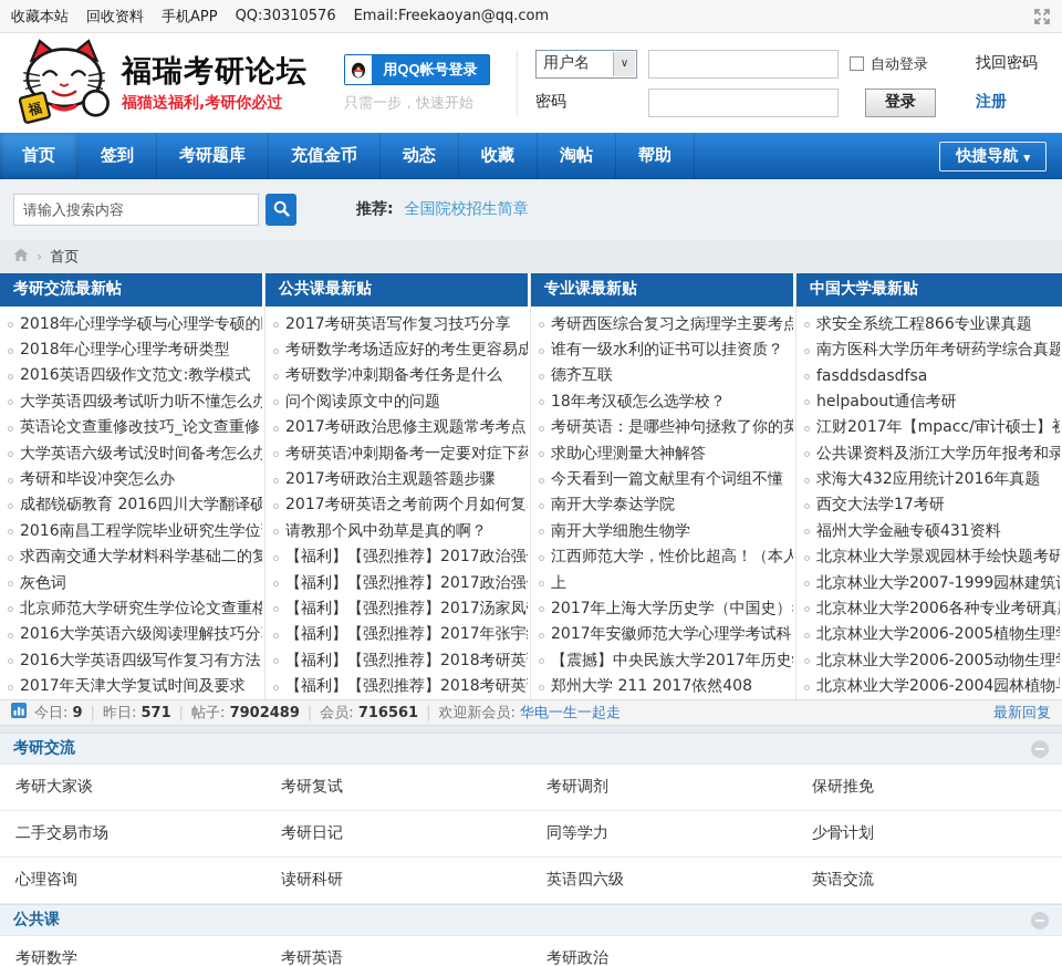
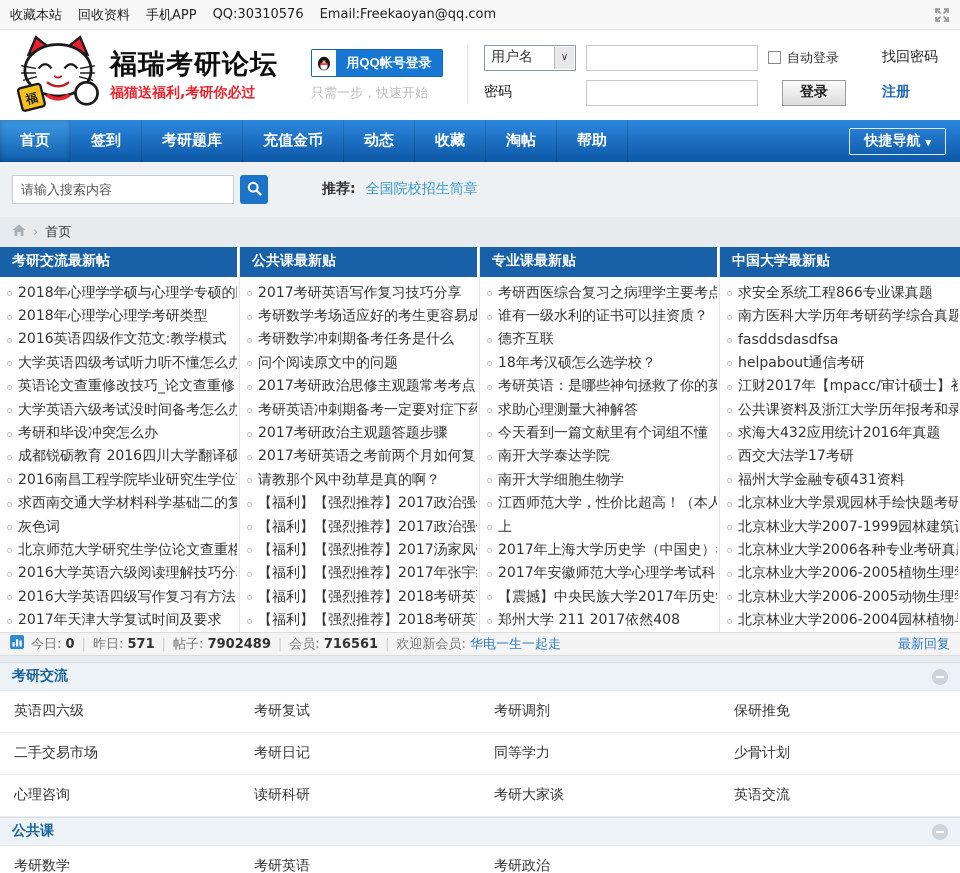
  收藏本站
  回收资料
  手机APP
  QQ:30310576
  Email:Freekaoyan@qq.com
  福瑞考研论坛
  福猫送福利,考研你必过
  用QQ帐号登录
  只需一步，快速开始
  用户名
  自动登录
  找回密码
  密码
  登录
  注册
  首页
  签到
  考研题库
  充值金币
  动态
  收藏
  淘帖
  帮助
  快捷导航
  请输入搜索内容
  推荐:
  全国院校招生简章
  首页
  考研交流最新帖
  2018年心理学学硕与心理学专硕的
  2018年心理学心理学考研类型
  2016英语四级作文范文:教学模式
  大学英语四级考试听力听不懂怎么办
  英语论文查重修改技巧_论文查重修
  大学英语六级考试没时间备考怎么办
  考研和毕设冲突怎么办
  成都锐砺教育 2016四川大学翻译硕
  2016南昌工程学院毕业研究生学位
  求西南交通大学材料科学基础二的复
  灰色词
  北京师范大学研究生学位论文查重格
  2016大学英语六级阅读理解技巧分
  2016大学英语四级写作复习有方法
  2017年天津大学复试时间及要求
  公共课最新贴
  2017考研英语写作复习技巧分享
  考研数学考场适应好的考生更容易成
  考研数学冲刺期备考任务是什么
  问个阅读原文中的问题
  2017考研政治思修主观题常考考点
  考研英语冲刺期备考一定要对症下药
  2017考研政治主观题答题步骤
  2017考研英语之考前两个月如何复
  请教那个风中劲草是真的啊？
  【福利】【强烈推荐】2017政治强
  【福利】【强烈推荐】2017政治强
  【福利】【强烈推荐】2017汤家凤
  【福利】【强烈推荐】2017年张宇
  【福利】【强烈推荐】2018考研英
  【福利】【强烈推荐】2018考研英
  专业课最新贴
  考研西医综合复习之病理学主要考点
  谁有一级水利的证书可以挂资质？
  德齐互联
  18年考汉硕怎么选学校？
  考研英语：是哪些神句拯救了你的英
  求助心理测量大神解答
  今天看到一篇文献里有个词组不懂
  南开大学泰达学院
  南开大学细胞生物学
  江西师范大学，性价比超高！（本人
  上
  2017年上海大学历史学（中国史）
  2017年安徽师范大学心理学考试科
  【震撼】中央民族大学2017年历史
  郑州大学 211 2017依然408
  中国大学最新贴
  求安全系统工程866专业课真题
  南方医科大学历年考研药学综合真题
  fasddsdasdfsa
  helpabout通信考研
  江财2017年【mpacc/审计硕士】初
  公共课资料及浙江大学历年报考和录
  求海大432应用统计2016年真题
  西交大法学17考研
  福州大学金融专硕431资料
  北京林业大学景观园林手绘快题考研
  北京林业大学2007-1999园林建筑
  北京林业大学2006各种专业考研真
  北京林业大学2006-2005植物生理
  北京林业大学2006-2005动物生理
  北京林业大学2006-2004园林植物
- 今日: 9
+ 今日: 0
  昨日: 571
  帖子: 7902489
  会员: 716561
  欢迎新会员: 华电一生一起走
  最新回复
  考研交流
- 考研大家谈
+ 英语四六级
  考研复试
  考研调剂
  保研推免
  二手交易市场
  考研日记
  同等学力
  少骨计划
  心理咨询
  读研科研
- 英语四六级
+ 考研大家谈
  英语交流
  公共课
  考研数学
  考研英语
  考研政治
